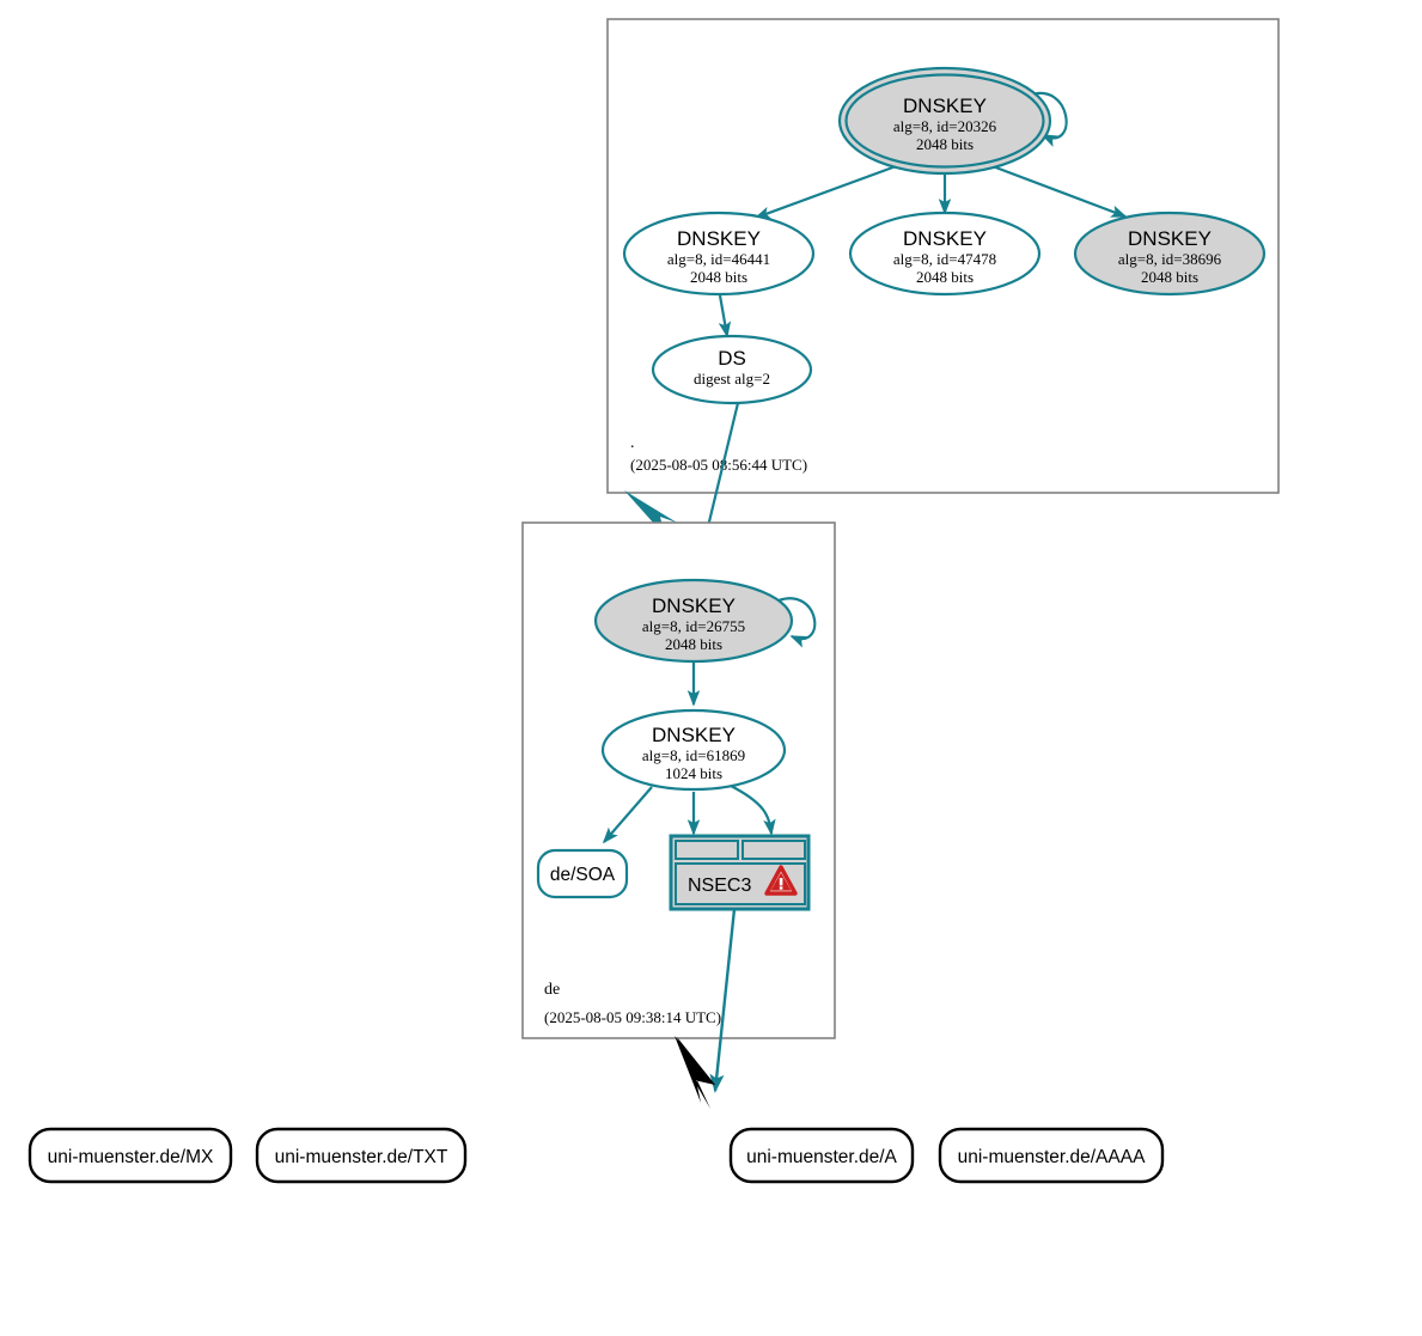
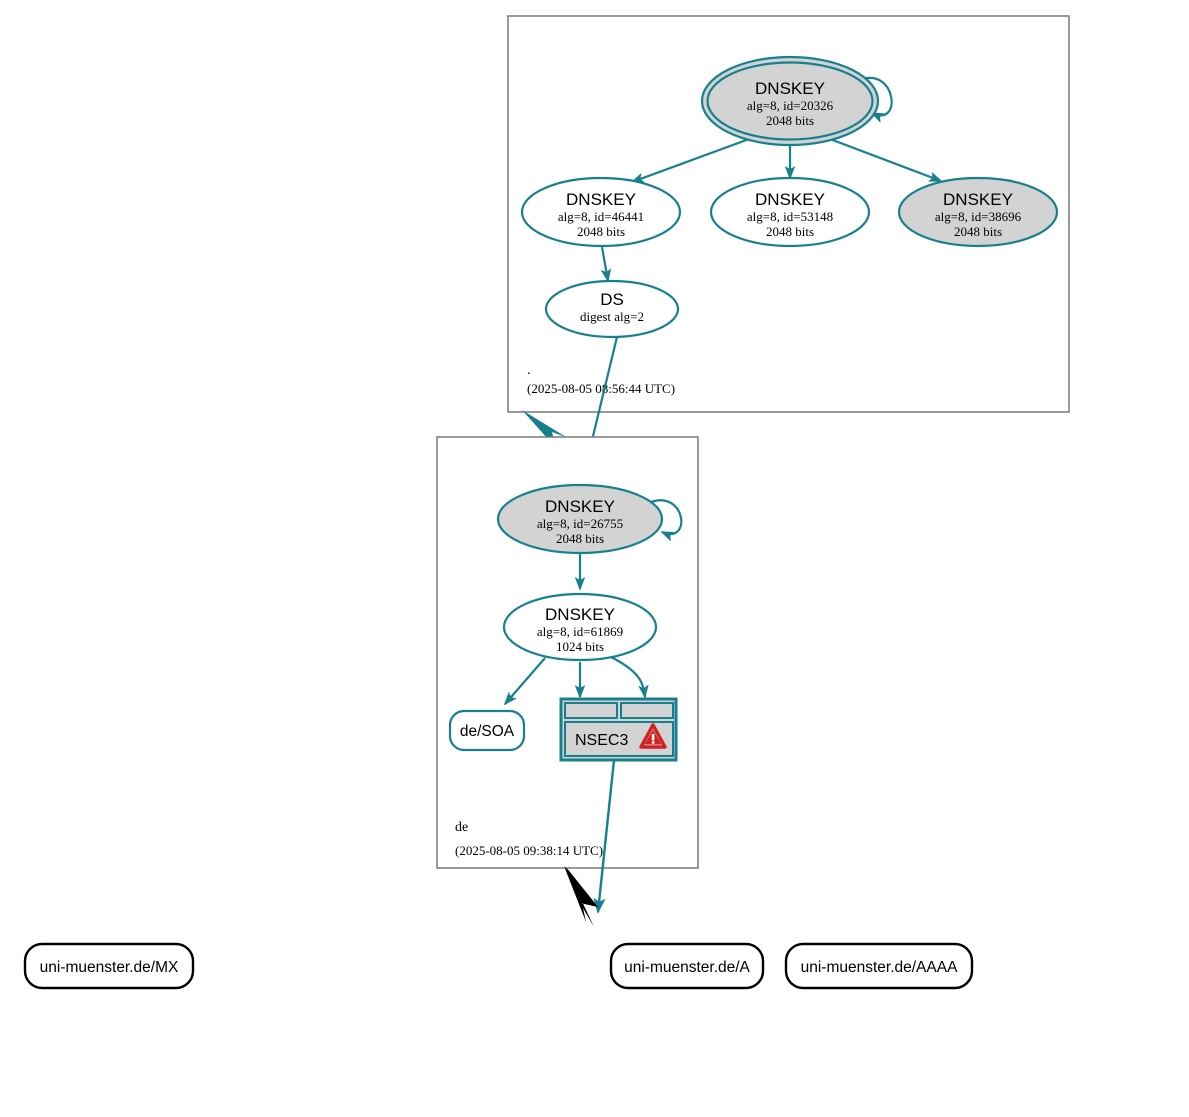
  .
  (2025-08-05 0:56:44 UTC)
  DNSKEY
  alg=8, id=20326
  2048 bits
  DNSKEY
  alg=8, id=46441
  2048 bits
  DNSKEY
- alg=8, id=47478
+ alg=8, id=53148
  2048 bits
  DNSKEY
  alg=8, id=38696
  2048 bits
  DS
  digest alg=2
  de
  (2025-08-05 09:38:14 UTC)
  DNSKEY
  alg=8, id=26755
  2048 bits
  DNSKEY
  alg=8, id=61869
  1024 bits
  de/SOA
  NSEC3
  uni-muenster.de/MX
- uni-muenster.de/TXT
  uni-muenster.de/A
  uni-muenster.de/AAAA
